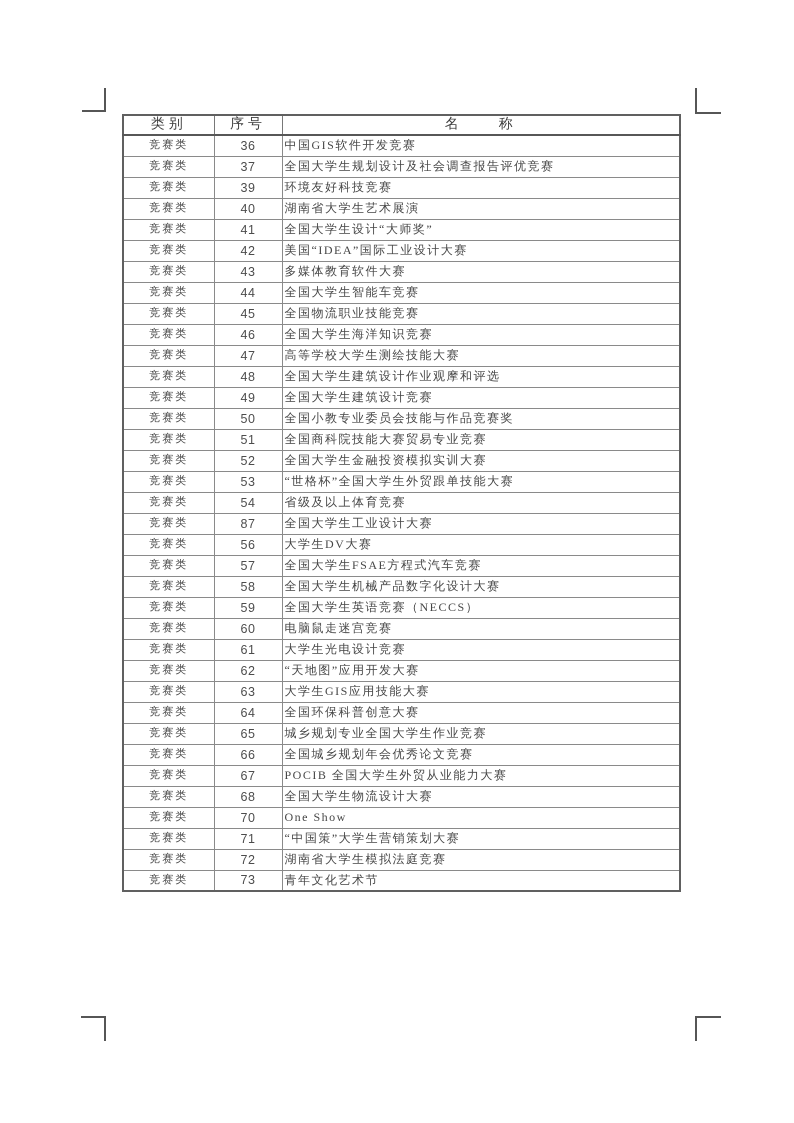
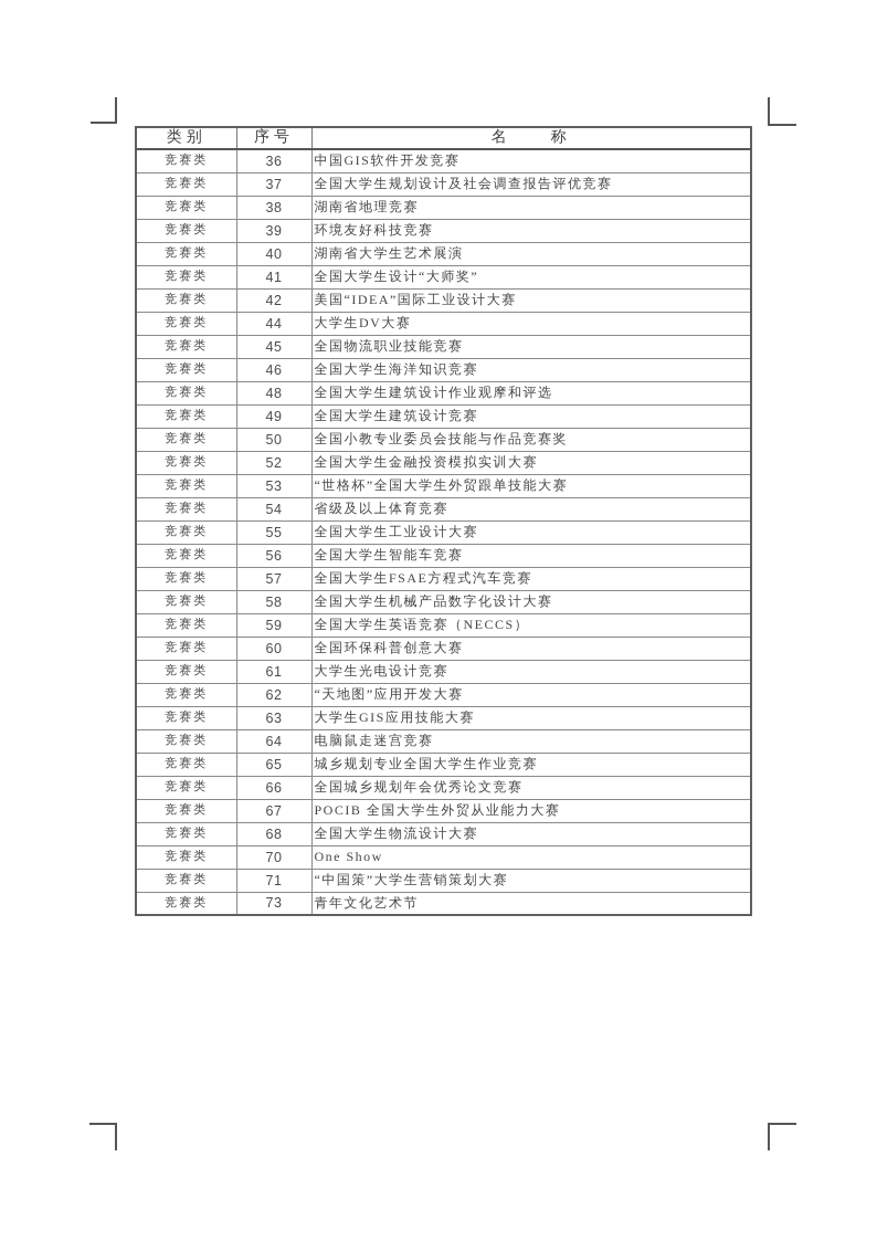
  类别	序号	名 称
  竞赛类	36	中国GIS软件开发竞赛
  竞赛类	37	全国大学生规划设计及社会调查报告评优竞赛
+ 竞赛类	38	湖南省地理竞赛
  竞赛类	39	环境友好科技竞赛
  竞赛类	40	湖南省大学生艺术展演
  竞赛类	41	全国大学生设计“大师奖”
  竞赛类	42	美国“IDEA”国际工业设计大赛
- 竞赛类	43	多媒体教育软件大赛
- 竞赛类	44	全国大学生智能车竞赛
+ 竞赛类	44	大学生DV大赛
  竞赛类	45	全国物流职业技能竞赛
  竞赛类	46	全国大学生海洋知识竞赛
- 竞赛类	47	高等学校大学生测绘技能大赛
  竞赛类	48	全国大学生建筑设计作业观摩和评选
  竞赛类	49	全国大学生建筑设计竞赛
  竞赛类	50	全国小教专业委员会技能与作品竞赛奖
- 竞赛类	51	全国商科院技能大赛贸易专业竞赛
  竞赛类	52	全国大学生金融投资模拟实训大赛
  竞赛类	53	“世格杯”全国大学生外贸跟单技能大赛
  竞赛类	54	省级及以上体育竞赛
- 竞赛类	87	全国大学生工业设计大赛
+ 竞赛类	55	全国大学生工业设计大赛
- 竞赛类	56	大学生DV大赛
+ 竞赛类	56	全国大学生智能车竞赛
  竞赛类	57	全国大学生FSAE方程式汽车竞赛
  竞赛类	58	全国大学生机械产品数字化设计大赛
  竞赛类	59	全国大学生英语竞赛（NECCS）
- 竞赛类	60	电脑鼠走迷宫竞赛
+ 竞赛类	60	全国环保科普创意大赛
  竞赛类	61	大学生光电设计竞赛
  竞赛类	62	“天地图”应用开发大赛
  竞赛类	63	大学生GIS应用技能大赛
- 竞赛类	64	全国环保科普创意大赛
+ 竞赛类	64	电脑鼠走迷宫竞赛
  竞赛类	65	城乡规划专业全国大学生作业竞赛
  竞赛类	66	全国城乡规划年会优秀论文竞赛
  竞赛类	67	POCIB 全国大学生外贸从业能力大赛
  竞赛类	68	全国大学生物流设计大赛
  竞赛类	70	One Show
  竞赛类	71	“中国策”大学生营销策划大赛
- 竞赛类	72	湖南省大学生模拟法庭竞赛
  竞赛类	73	青年文化艺术节
